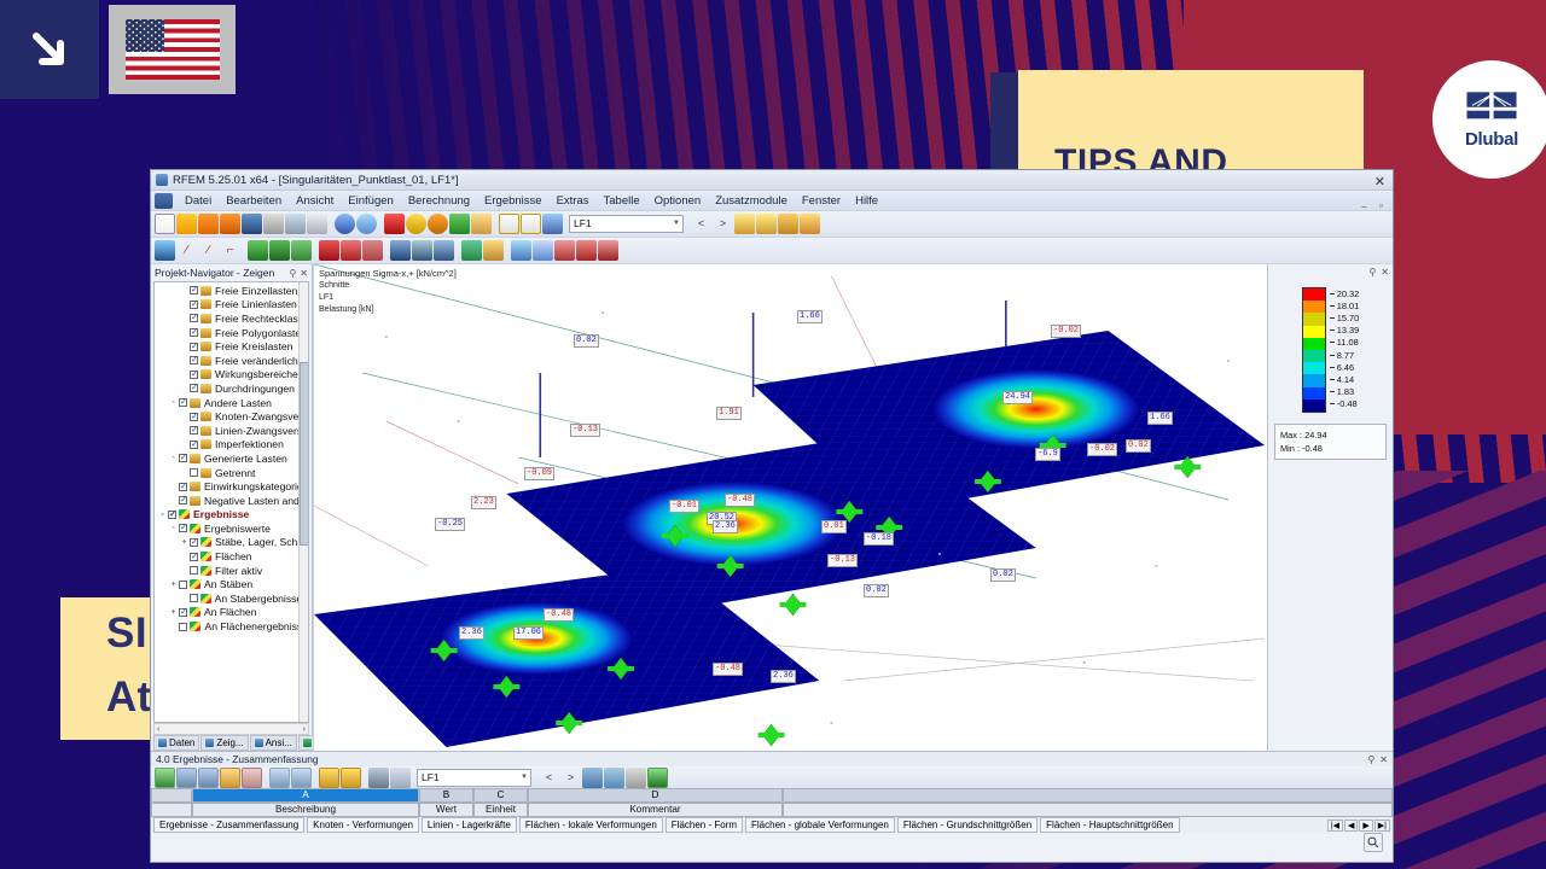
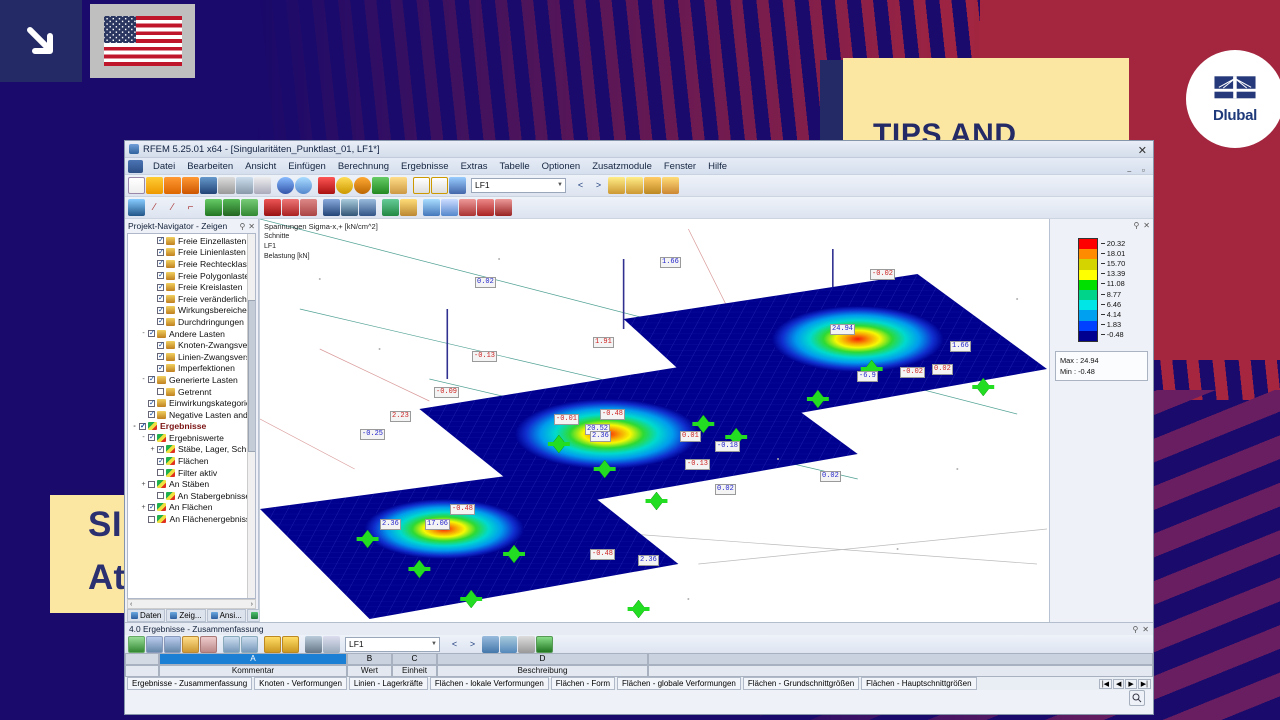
  Dlubal
  RFEM 5.25.01 x64 - [Singularitäten_Punktlast_01, LF1*]
  Datei
  Bearbeiten
  Ansicht
  Einfügen
  Berechnung
  Ergebnisse
  Extras
  Tabelle
  Optionen
  Zusatzmodule
  Fenster
  Hilfe
  LF1
  <
  >
  ∕
  ∕
  ⌐
  Projekt-Navigator - Zeigen
  ⚲
  ✕
  Freie Einzellasten
  Freie Linienlasten
  Freie Rechtecklas
  Freie Polygonlast
  Freie Kreislasten
  Freie veränderlich
  Wirkungsbereiche
  Durchdringungen
  Andere Lasten
  Knoten-Zwangsve
  Linien-Zwangsver
  Imperfektionen
  Generierte Lasten
  Getrennt
  Einwirkungskategori
  Negative Lasten and
  Ergebnisse
  Ergebniswerte
  Stäbe, Lager, Sch
  Flächen
  Filter aktiv
  An Stäben
  An Stabergebniss
  An Flächen
  An Flächenergebnis
  Daten
  Zeig...
  Ansi...
  Spannungen Sigma-x,+ [kN/cm^2]
  24.94
  20.52
  17.06
  -0.02
  1.66
  0.02
  1.91
  -0.13
  -0.09
  -0.01
  -0.48
  2.36
  0.01
  -0.18
  2.23
  -0.25
  -6.9
  -0.02
  0.02
  1.66
  0.02
  0.02
  -0.48
  2.36
  -0.48
  2.36
  -0.13
  ⚲
  ✕
  20.32
  18.01
  15.70
  13.39
  11.08
  8.77
  6.46
  4.14
  1.83
  -0.48
  Max : 24.94
  Min : -0.48
  4.0 Ergebnisse - Zusammenfassung
  ⚲
  ✕
  LF1
  <
  >
  A
  B
  C
  D
- Beschreibung
+ Kommentar
  Wert
  Einheit
- Kommentar
+ Beschreibung
  Ergebnisse - Zusammenfassung
  Knoten - Verformungen
  Linien - Lagerkräfte
  Flächen - lokale Verformungen
  Flächen - Form
  Flächen - globale Verformungen
  Flächen - Grundschnittgrößen
  Flächen - Hauptschnittgrößen
  ✕
  －
  ▫
